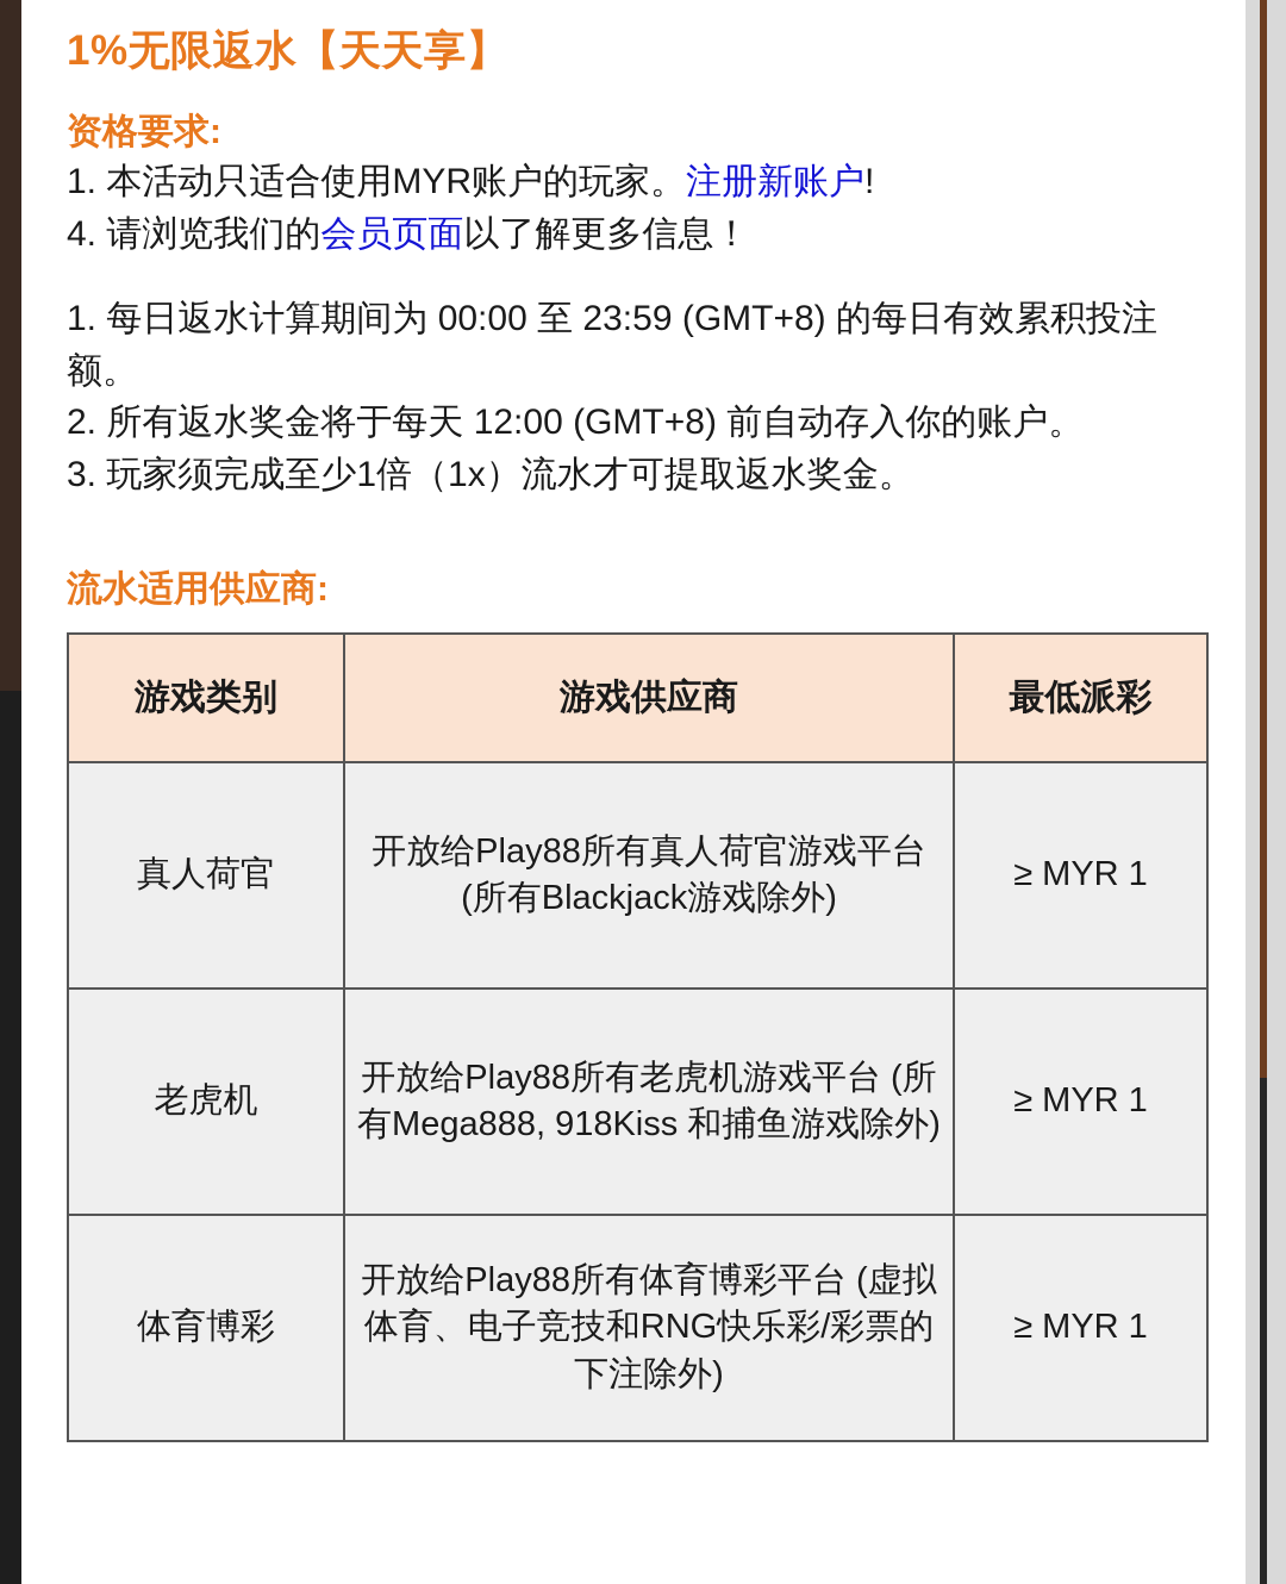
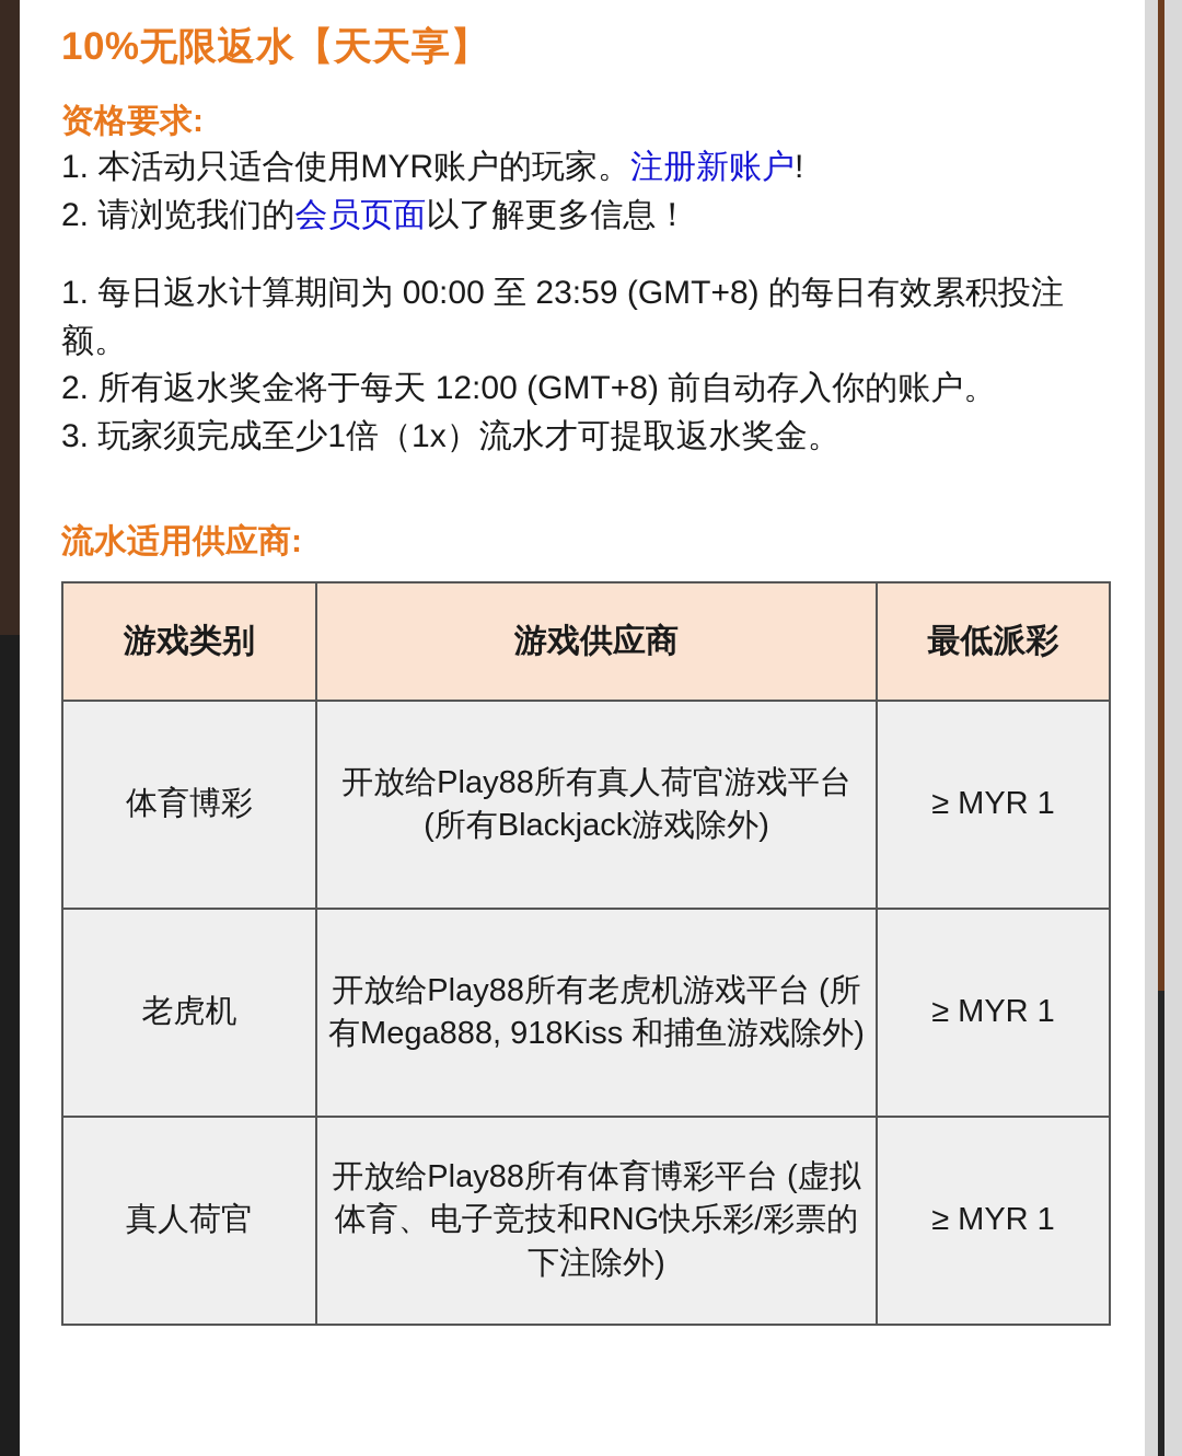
- 1%无限返水【天天享】
+ 10%无限返水【天天享】
  资格要求:
  1. 本活动只适合使用MYR账户的玩家。注册新账户!
- 4. 请浏览我们的会员页面以了解更多信息！
+ 2. 请浏览我们的会员页面以了解更多信息！
  1. 每日返水计算期间为 00:00 至 23:59 (GMT+8) 的每日有效累积投注额。
  2. 所有返水奖金将于每天 12:00 (GMT+8) 前自动存入你的账户。
  3. 玩家须完成至少1倍（1x）流水才可提取返水奖金。
  流水适用供应商:
  游戏类别	游戏供应商	最低派彩
- 真人荷官	开放给Play88所有真人荷官游戏平台 (所有Blackjack游戏除外)	≥ MYR 1
+ 体育博彩	开放给Play88所有真人荷官游戏平台 (所有Blackjack游戏除外)	≥ MYR 1
  老虎机	开放给Play88所有老虎机游戏平台 (所有Mega888, 918Kiss 和捕鱼游戏除外)	≥ MYR 1
- 体育博彩	开放给Play88所有体育博彩平台 (虚拟体育、电子竞技和RNG快乐彩/彩票的下注除外)	≥ MYR 1
+ 真人荷官	开放给Play88所有体育博彩平台 (虚拟体育、电子竞技和RNG快乐彩/彩票的下注除外)	≥ MYR 1
